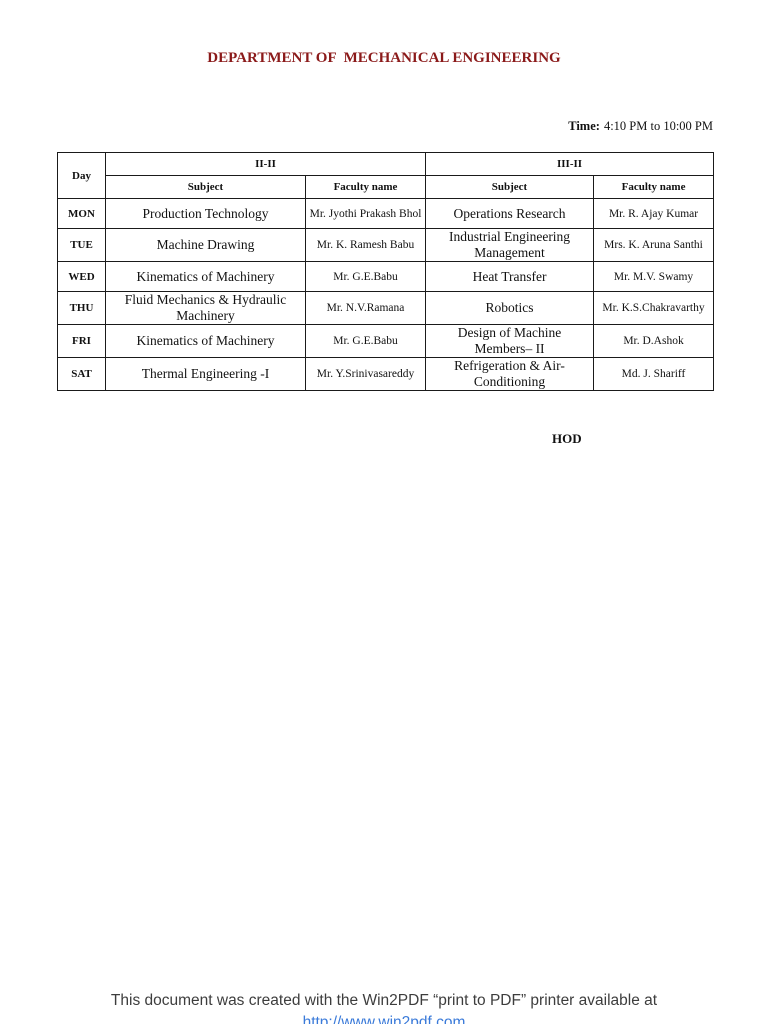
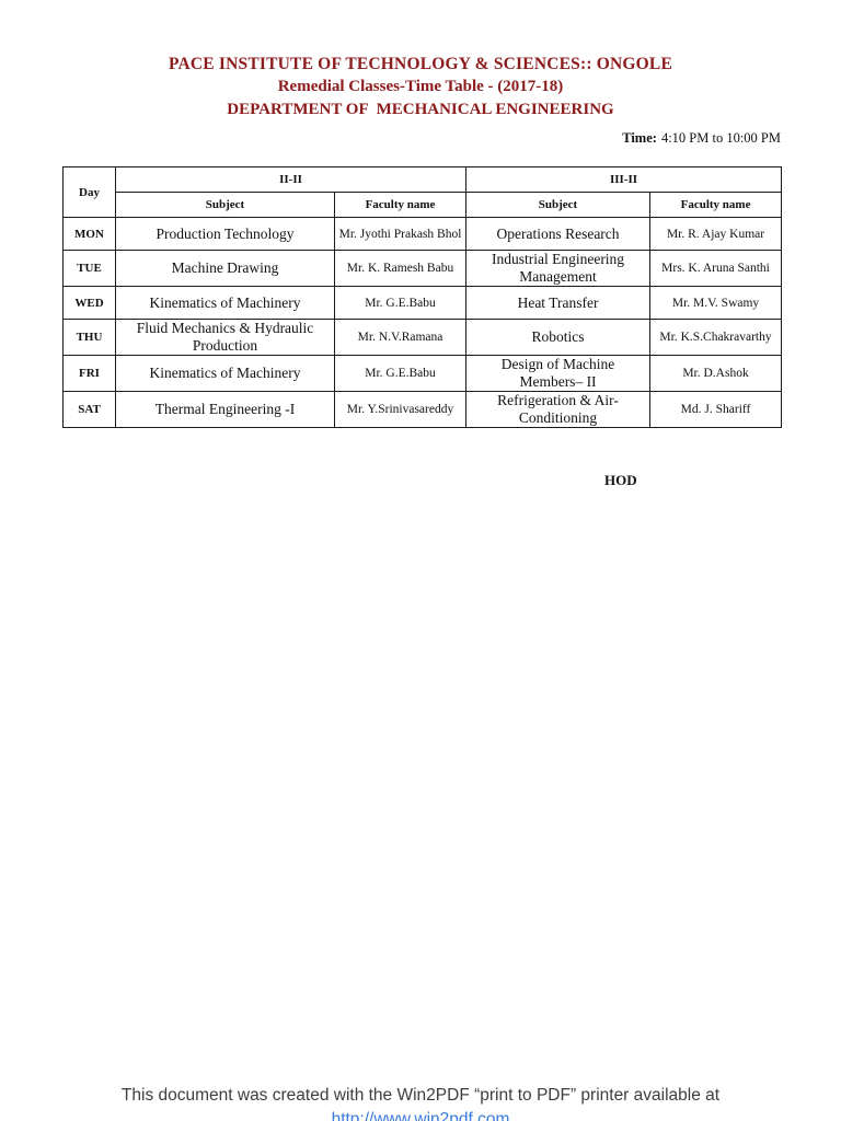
+ PACE INSTITUTE OF TECHNOLOGY & SCIENCES:: ONGOLE
+ Remedial Classes-Time Table - (2017-18)
  DEPARTMENT OF MECHANICAL ENGINEERING
  Time: 4:10 PM to 10:00 PM
  Day	II-II	III-II
  Subject	Faculty name	Subject	Faculty name
  MON	Production Technology	Mr. Jyothi Prakash Bhol	Operations Research	Mr. R. Ajay Kumar
  TUE	Machine Drawing	Mr. K. Ramesh Babu	Industrial Engineering Management	Mrs. K. Aruna Santhi
  WED	Kinematics of Machinery	Mr. G.E.Babu	Heat Transfer	Mr. M.V. Swamy
- THU	Fluid Mechanics & Hydraulic Machinery	Mr. N.V.Ramana	Robotics	Mr. K.S.Chakravarthy
+ THU	Fluid Mechanics & Hydraulic Production	Mr. N.V.Ramana	Robotics	Mr. K.S.Chakravarthy
  FRI	Kinematics of Machinery	Mr. G.E.Babu	Design of Machine Members– II	Mr. D.Ashok
  SAT	Thermal Engineering -I	Mr. Y.Srinivasareddy	Refrigeration & Air-Conditioning	Md. J. Shariff
  HOD
  This document was created with the Win2PDF “print to PDF” printer available at
  http://www.win2pdf.com
